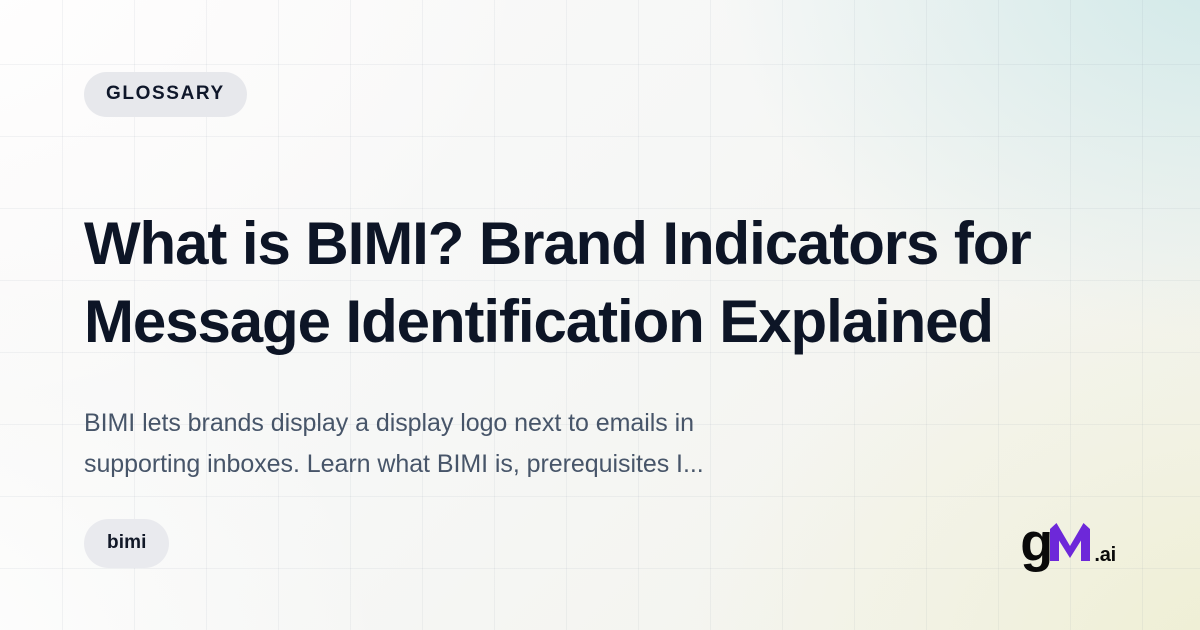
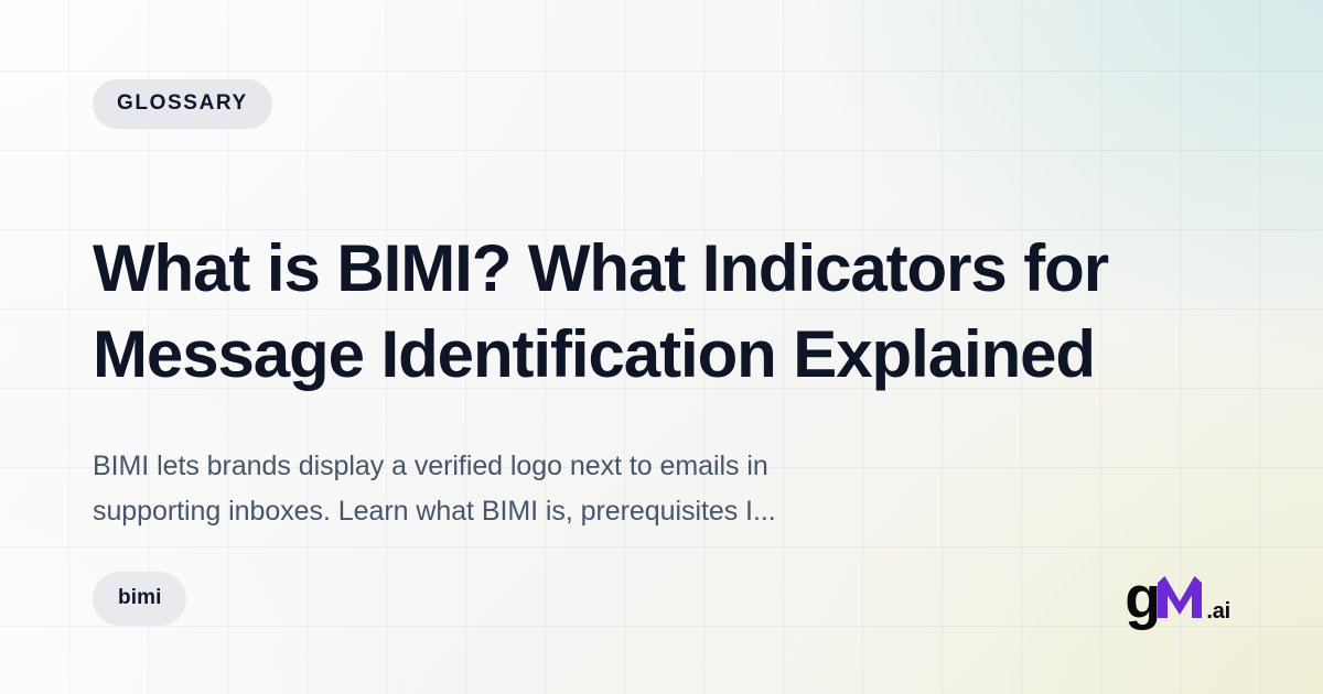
  GLOSSARY
- What is BIMI? Brand Indicators for
+ What is BIMI? What Indicators for
  Message Identification Explained
- BIMI lets brands display a display logo next to emails in
+ BIMI lets brands display a verified logo next to emails in
  supporting inboxes. Learn what BIMI is, prerequisites I...
  bimi
  g
  .ai
